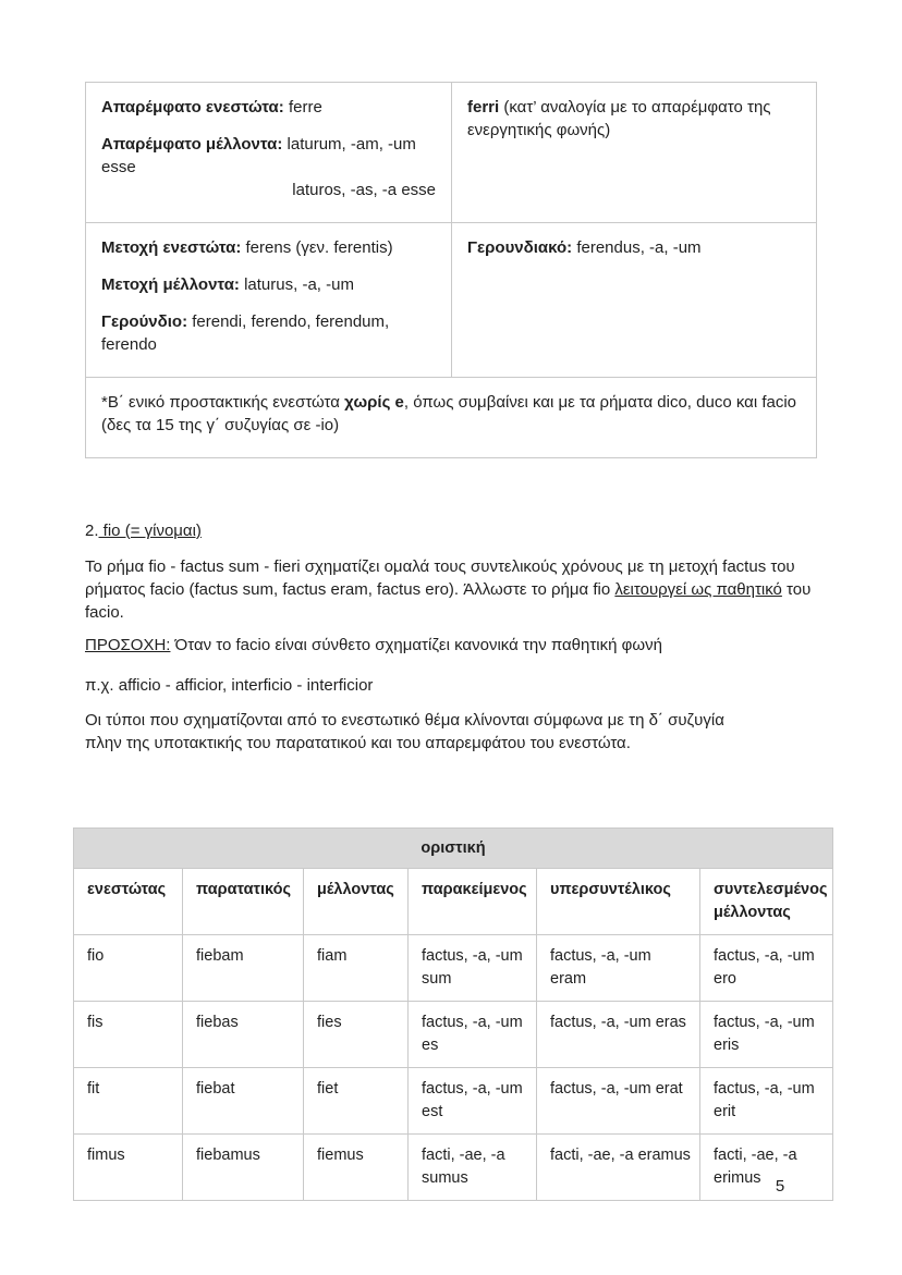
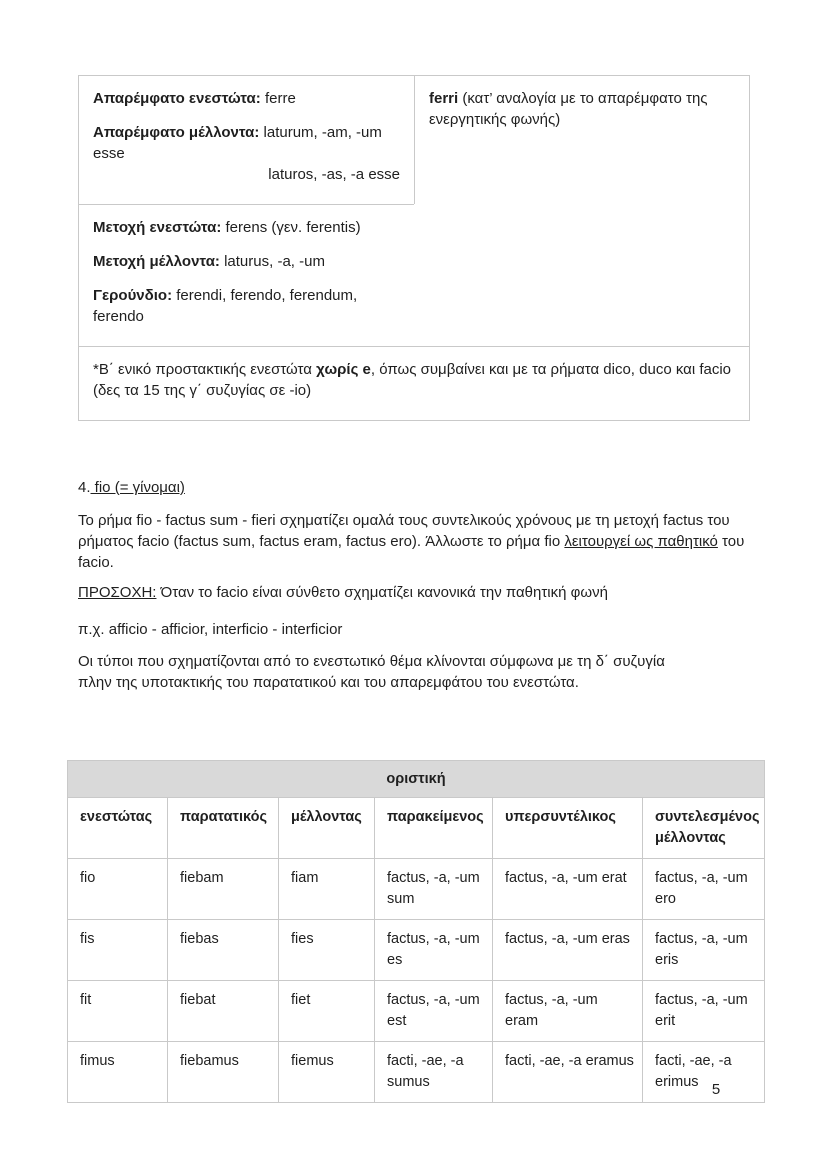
  Απαρέμφατο ενεστώτα: ferre
  Απαρέμφατο μέλλοντα: laturum, -am, -um esse
  laturos, -as, -a esse
  ferri (κατ’ αναλογία με το απαρέμφατο της ενεργητικής φωνής)
  Μετοχή ενεστώτα: ferens (γεν. ferentis)
  Μετοχή μέλλοντα: laturus, -a, -um
  Γερούνδιο: ferendi, ferendo, ferendum, ferendo
- Γερουνδιακό: ferendus, -a, -um
  *Β΄ ενικό προστακτικής ενεστώτα χωρίς e, όπως συμβαίνει και με τα ρήματα dico, duco και facio (δες τα 15 της γ΄ συζυγίας σε -io)
- 2. fio (= γίνομαι)
+ 4. fio (= γίνομαι)
  Το ρήμα fio - factus sum - fieri σχηματίζει ομαλά τους συντελικούς χρόνους με τη μετοχή factus του ρήματος facio (factus sum, factus eram, factus ero). Άλλωστε το ρήμα fio λειτουργεί ως παθητικό του facio.
  ΠΡΟΣΟΧΗ: Όταν το facio είναι σύνθετο σχηματίζει κανονικά την παθητική φωνή
  π.χ. afficio - afficior, interficio - interficior
  Οι τύποι που σχηματίζονται από το ενεστωτικό θέμα κλίνονται σύμφωνα με τη δ΄ συζυγία πλην της υποτακτικής του παρατατικού και του απαρεμφάτου του ενεστώτα.
  οριστική
  ενεστώτας	παρατατικός	μέλλοντας	παρακείμενος	υπερσυντέλικος	συντελεσμένος μέλλοντας
- fio	fiebam	fiam	factus, -a, -um sum	factus, -a, -um eram	factus, -a, -um ero
+ fio	fiebam	fiam	factus, -a, -um sum	factus, -a, -um erat	factus, -a, -um ero
  fis	fiebas	fies	factus, -a, -um es	factus, -a, -um eras	factus, -a, -um eris
- fit	fiebat	fiet	factus, -a, -um est	factus, -a, -um erat	factus, -a, -um erit
+ fit	fiebat	fiet	factus, -a, -um est	factus, -a, -um eram	factus, -a, -um erit
  fimus	fiebamus	fiemus	facti, -ae, -a sumus	facti, -ae, -a eramus	facti, -ae, -a erimus
  5
